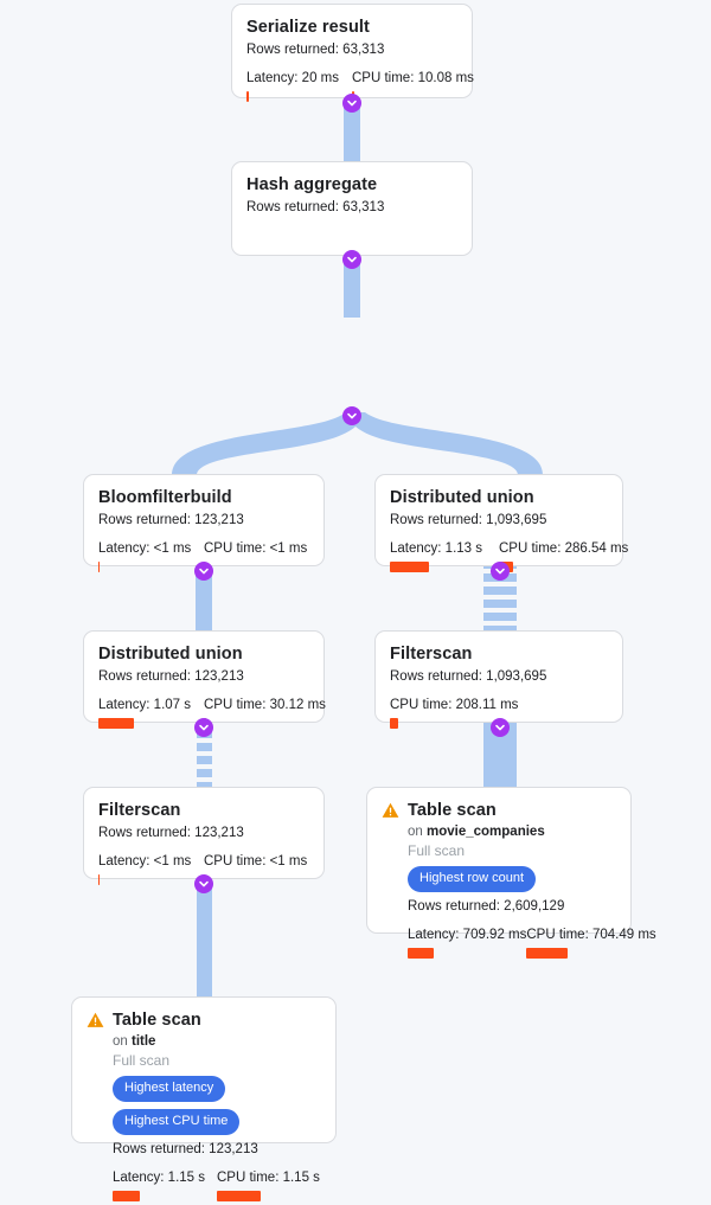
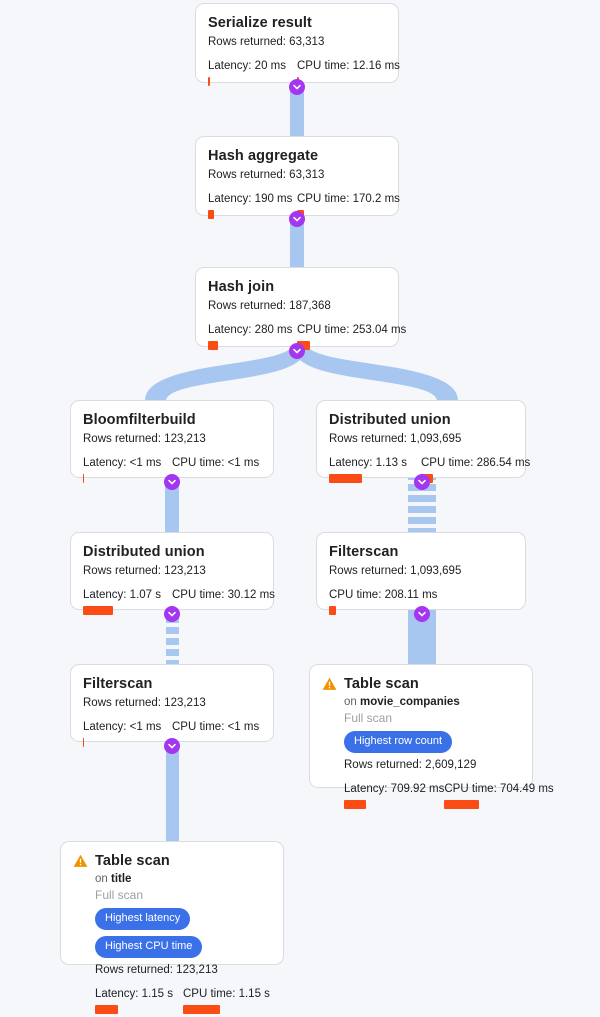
  Serialize result
  Rows returned: 63,313
  Latency: 20 ms
- CPU time: 10.08 ms
+ CPU time: 12.16 ms
  Hash aggregate
  Rows returned: 63,313
+ Latency: 190 ms
+ CPU time: 170.2 ms
+ Hash join
+ Rows returned: 187,368
+ Latency: 280 ms
+ CPU time: 253.04 ms
  Bloomfilterbuild
  Rows returned: 123,213
  Latency: <1 ms
  CPU time: <1 ms
  Distributed union
  Rows returned: 1,093,695
  Latency: 1.13 s
  CPU time: 286.54 ms
  Distributed union
  Rows returned: 123,213
  Latency: 1.07 s
  CPU time: 30.12 ms
  Filterscan
  Rows returned: 1,093,695
  CPU time: 208.11 ms
  Filterscan
  Rows returned: 123,213
  Latency: <1 ms
  CPU time: <1 ms
  Table scan
  on movie_companies
  Full scan
  Highest row count
  Rows returned: 2,609,129
  Latency: 709.92 ms
  CPU time: 704.49 ms
  Table scan
  on title
  Full scan
  Highest latency
  Highest CPU time
  Rows returned: 123,213
  Latency: 1.15 s
  CPU time: 1.15 s
